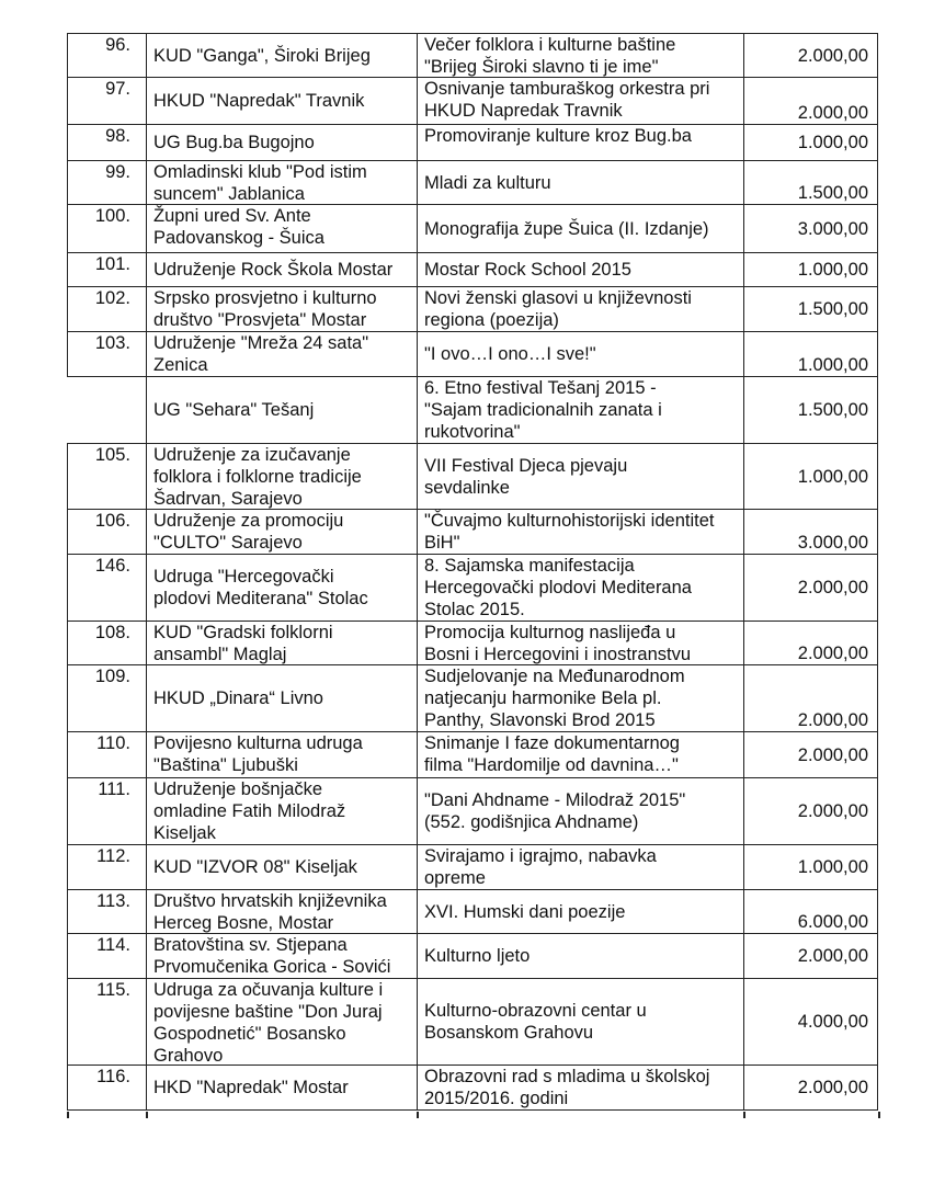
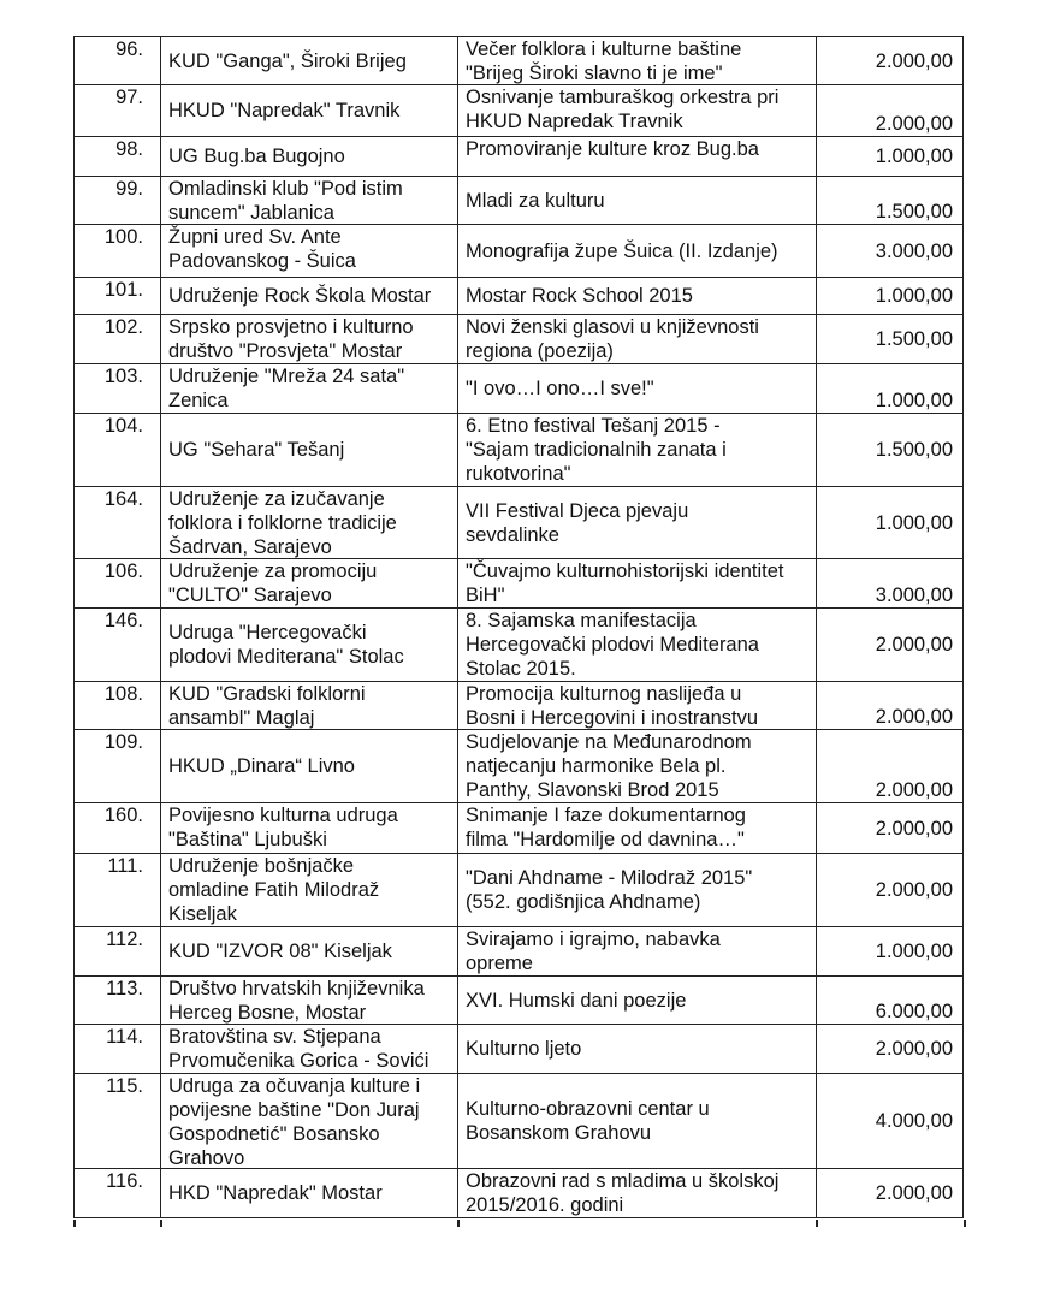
  96.
  KUD "Ganga", Široki Brijeg
  Večer folklora i kulturne baštine
  "Brijeg Široki slavno ti je ime"
  2.000,00
  97.
  HKUD "Napredak" Travnik
  Osnivanje tamburaškog orkestra pri
  HKUD Napredak Travnik
  2.000,00
  98.
  UG Bug.ba Bugojno
  Promoviranje kulture kroz Bug.ba
  1.000,00
  99.
  Omladinski klub "Pod istim
  suncem" Jablanica
  Mladi za kulturu
  1.500,00
  100.
  Župni ured Sv. Ante
  Padovanskog - Šuica
  Monografija župe Šuica (II. Izdanje)
  3.000,00
  101.
  Udruženje Rock Škola Mostar
  Mostar Rock School 2015
  1.000,00
  102.
  Srpsko prosvjetno i kulturno
  društvo "Prosvjeta" Mostar
  Novi ženski glasovi u književnosti
  regiona (poezija)
  1.500,00
  103.
  Udruženje "Mreža 24 sata"
  Zenica
  "I ovo…I ono…I sve!"
  1.000,00
+ 104.
  UG "Sehara" Tešanj
  6. Etno festival Tešanj 2015 -
  "Sajam tradicionalnih zanata i
  rukotvorina"
  1.500,00
- 105.
+ 164.
  Udruženje za izučavanje
  folklora i folklorne tradicije
  Šadrvan, Sarajevo
  VII Festival Djeca pjevaju
  sevdalinke
  1.000,00
  106.
  Udruženje za promociju
  "CULTO" Sarajevo
  "Čuvajmo kulturnohistorijski identitet
  BiH"
  3.000,00
  146.
  Udruga "Hercegovački
  plodovi Mediterana" Stolac
  8. Sajamska manifestacija
  Hercegovački plodovi Mediterana
  Stolac 2015.
  2.000,00
  108.
  KUD "Gradski folklorni
  ansambl" Maglaj
  Promocija kulturnog naslijeđa u
  Bosni i Hercegovini i inostranstvu
  2.000,00
  109.
  HKUD „Dinara“ Livno
  Sudjelovanje na Međunarodnom
  natjecanju harmonike Bela pl.
  Panthy, Slavonski Brod 2015
  2.000,00
- 110.
+ 160.
  Povijesno kulturna udruga
  "Baština" Ljubuški
  Snimanje I faze dokumentarnog
  filma "Hardomilje od davnina…"
  2.000,00
  111.
  Udruženje bošnjačke
  omladine Fatih Milodraž
  Kiseljak
  "Dani Ahdname - Milodraž 2015"
  (552. godišnjica Ahdname)
  2.000,00
  112.
  KUD "IZVOR 08" Kiseljak
  Svirajamo i igrajmo, nabavka
  opreme
  1.000,00
  113.
  Društvo hrvatskih književnika
  Herceg Bosne, Mostar
  XVI. Humski dani poezije
  6.000,00
  114.
  Bratovština sv. Stjepana
  Prvomučenika Gorica - Sovići
  Kulturno ljeto
  2.000,00
  115.
  Udruga za očuvanja kulture i
  povijesne baštine "Don Juraj
  Gospodnetić" Bosansko
  Grahovo
  Kulturno-obrazovni centar u
  Bosanskom Grahovu
  4.000,00
  116.
  HKD "Napredak" Mostar
  Obrazovni rad s mladima u školskoj
  2015/2016. godini
  2.000,00
